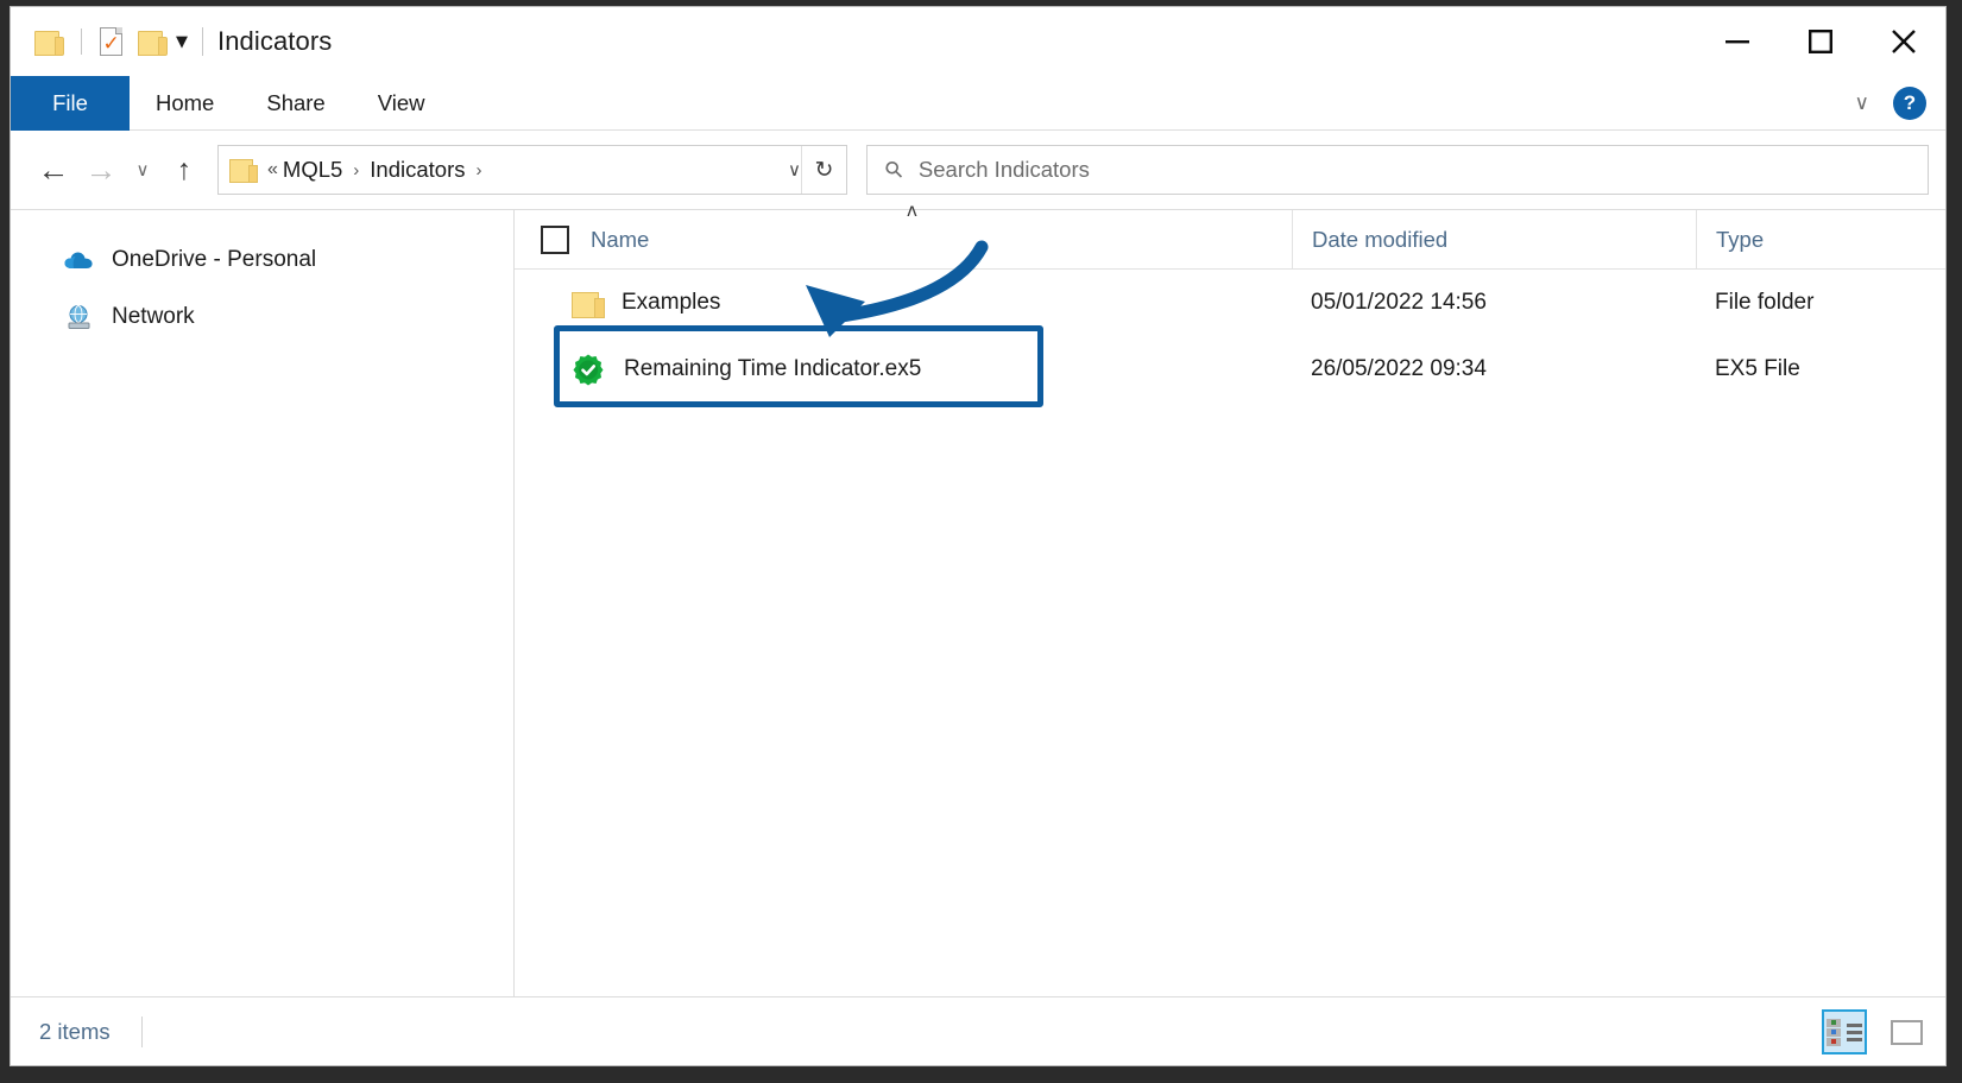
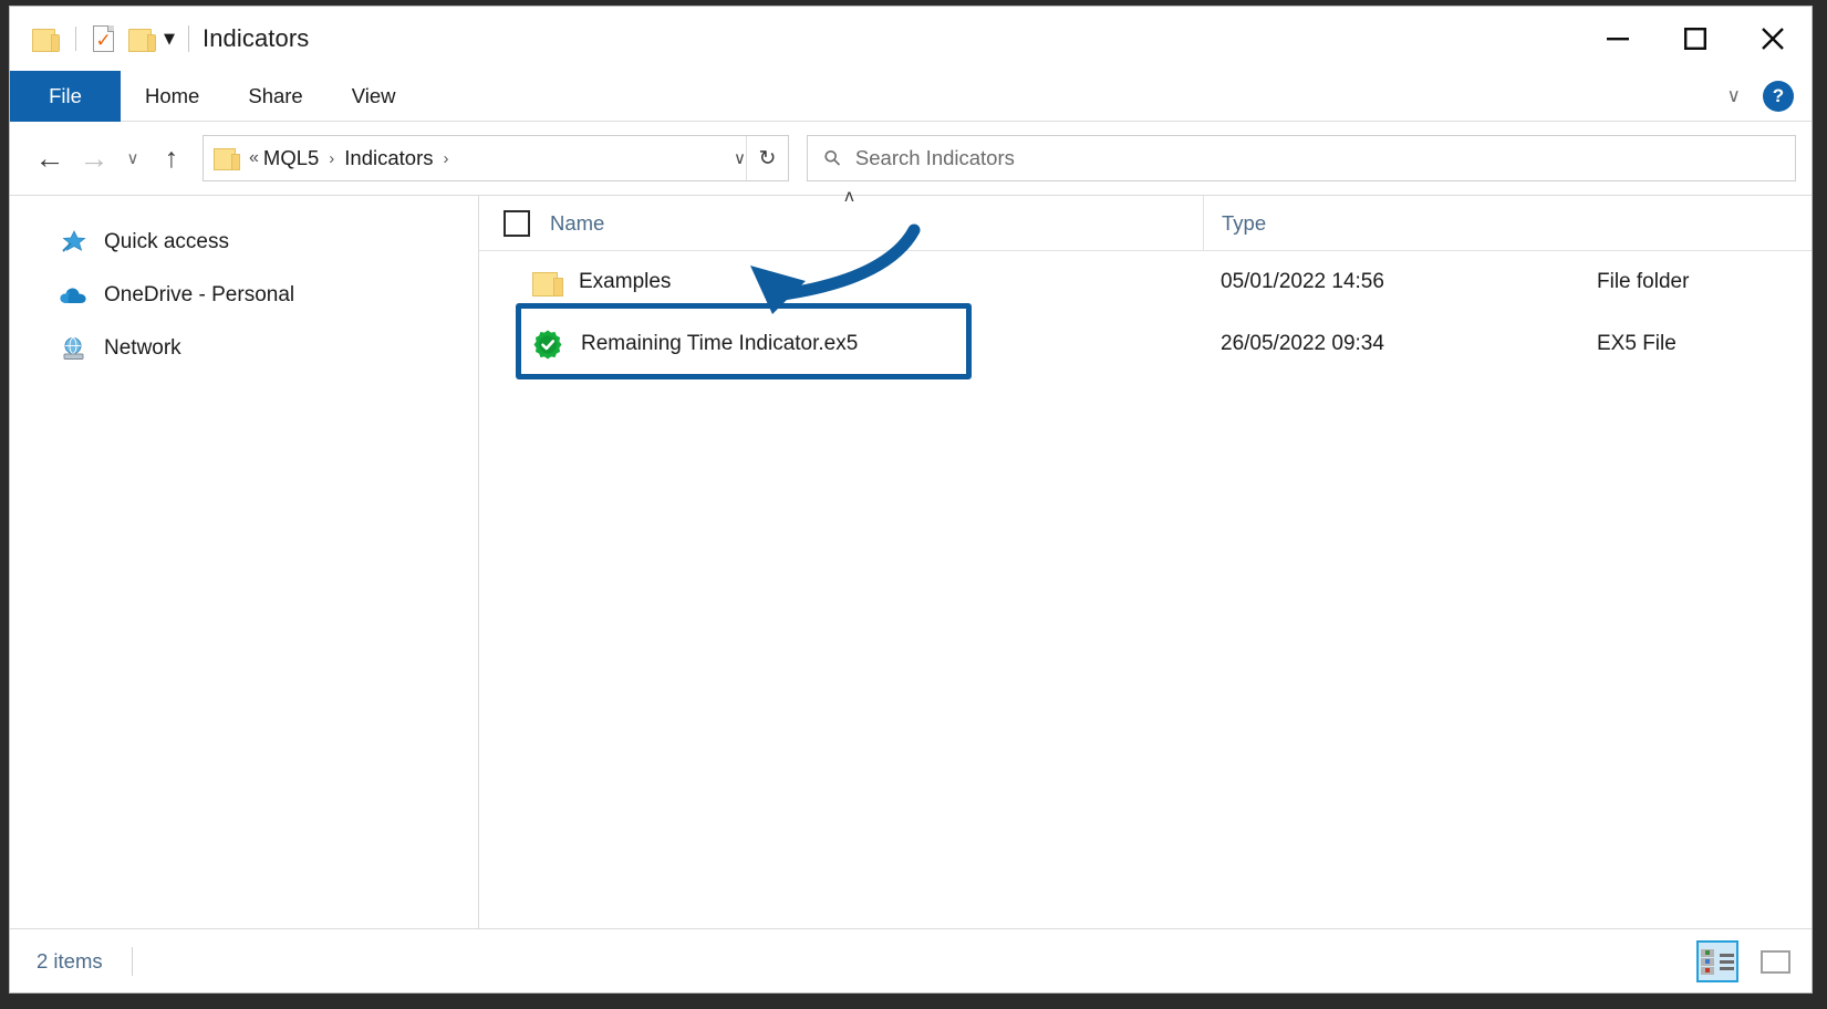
  ✓
  ▼
  Indicators
  File
  Home
  Share
  View
  ∨
  ?
  ←
  →
  ∨
  ↑
  «
  MQL5
  ›
  Indicators
  ›
  ∨
  ↻
  Search Indicators
+ Quick access
  OneDrive - Personal
  Network
  Name
  ʌ
- Date modified
  Type
  Examples
  05/01/2022 14:56
  File folder
  Remaining Time Indicator.ex5
  26/05/2022 09:34
  EX5 File
  2 items
